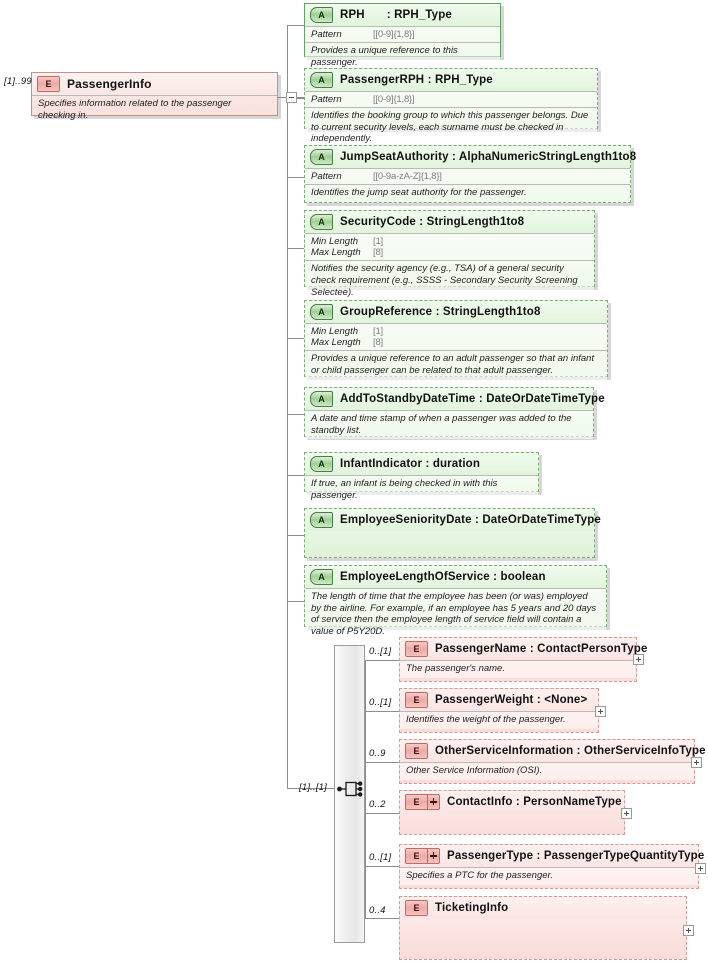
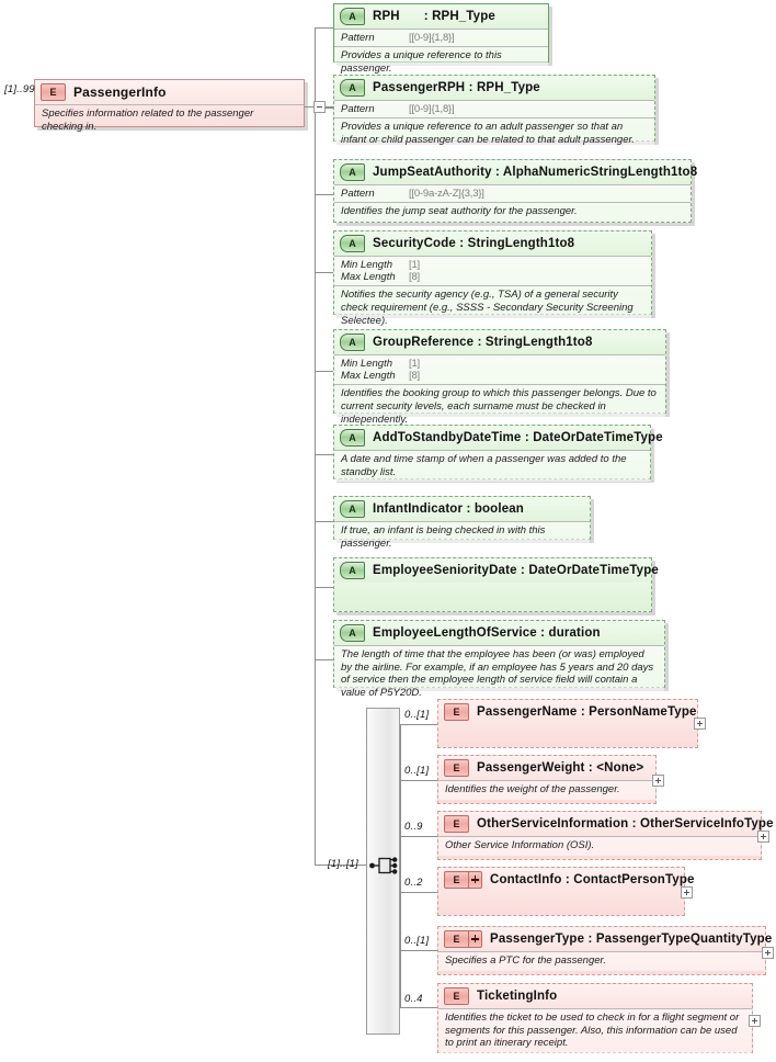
  [1]..99
  E
  PassengerInfo
  Specifies information related to the passenger checking in.
  A
  RPH : RPH_Type
  Pattern
  [[0-9]{1,8}]
  Provides a unique reference to this passenger.
  A
  PassengerRPH : RPH_Type
  Pattern
  [[0-9]{1,8}]
- Identifies the booking group to which this passenger belongs. Due to current security levels, each surname must be checked in independently.
+ Provides a unique reference to an adult passenger so that an infant or child passenger can be related to that adult passenger.
  A
  JumpSeatAuthority : AlphaNumericStringLength1to8
  Pattern
- [[0-9a-zA-Z]{1,8}]
+ [[0-9a-zA-Z]{3,3}]
  Identifies the jump seat authority for the passenger.
  A
  SecurityCode : StringLength1to8
  Min Length
  [1]
  Max Length
  [8]
  Notifies the security agency (e.g., TSA) of a general security check requirement (e.g., SSSS - Secondary Security Screening Selectee).
  A
  GroupReference : StringLength1to8
  Min Length
  [1]
  Max Length
  [8]
- Provides a unique reference to an adult passenger so that an infant or child passenger can be related to that adult passenger.
+ Identifies the booking group to which this passenger belongs. Due to current security levels, each surname must be checked in independently.
  A
  AddToStandbyDateTime : DateOrDateTimeType
  A date and time stamp of when a passenger was added to the standby list.
  A
- InfantIndicator : duration
+ InfantIndicator : boolean
  If true, an infant is being checked in with this passenger.
  A
  EmployeeSeniorityDate : DateOrDateTimeType
  A
- EmployeeLengthOfService : boolean
+ EmployeeLengthOfService : duration
  The length of time that the employee has been (or was) employed by the airline. For example, if an employee has 5 years and 20 days of service then the employee length of service field will contain a value of P5Y20D.
  [1]..[1]
  0..[1]
  E
- PassengerName : ContactPersonType
+ PassengerName : PersonNameType
- The passenger's name.
  0..[1]
  E
  PassengerWeight : <None>
  Identifies the weight of the passenger.
  0..9
  E
  OtherServiceInformation : OtherServiceInfoType
  Other Service Information (OSI).
  0..2
  E
- ContactInfo : PersonNameType
+ ContactInfo : ContactPersonType
  0..[1]
  E
  PassengerType : PassengerTypeQuantityType
  Specifies a PTC for the passenger.
  0..4
  E
  TicketingInfo
+ Identifies the ticket to be used to check in for a flight segment or segments for this passenger. Also, this information can be used to print an itinerary receipt.
